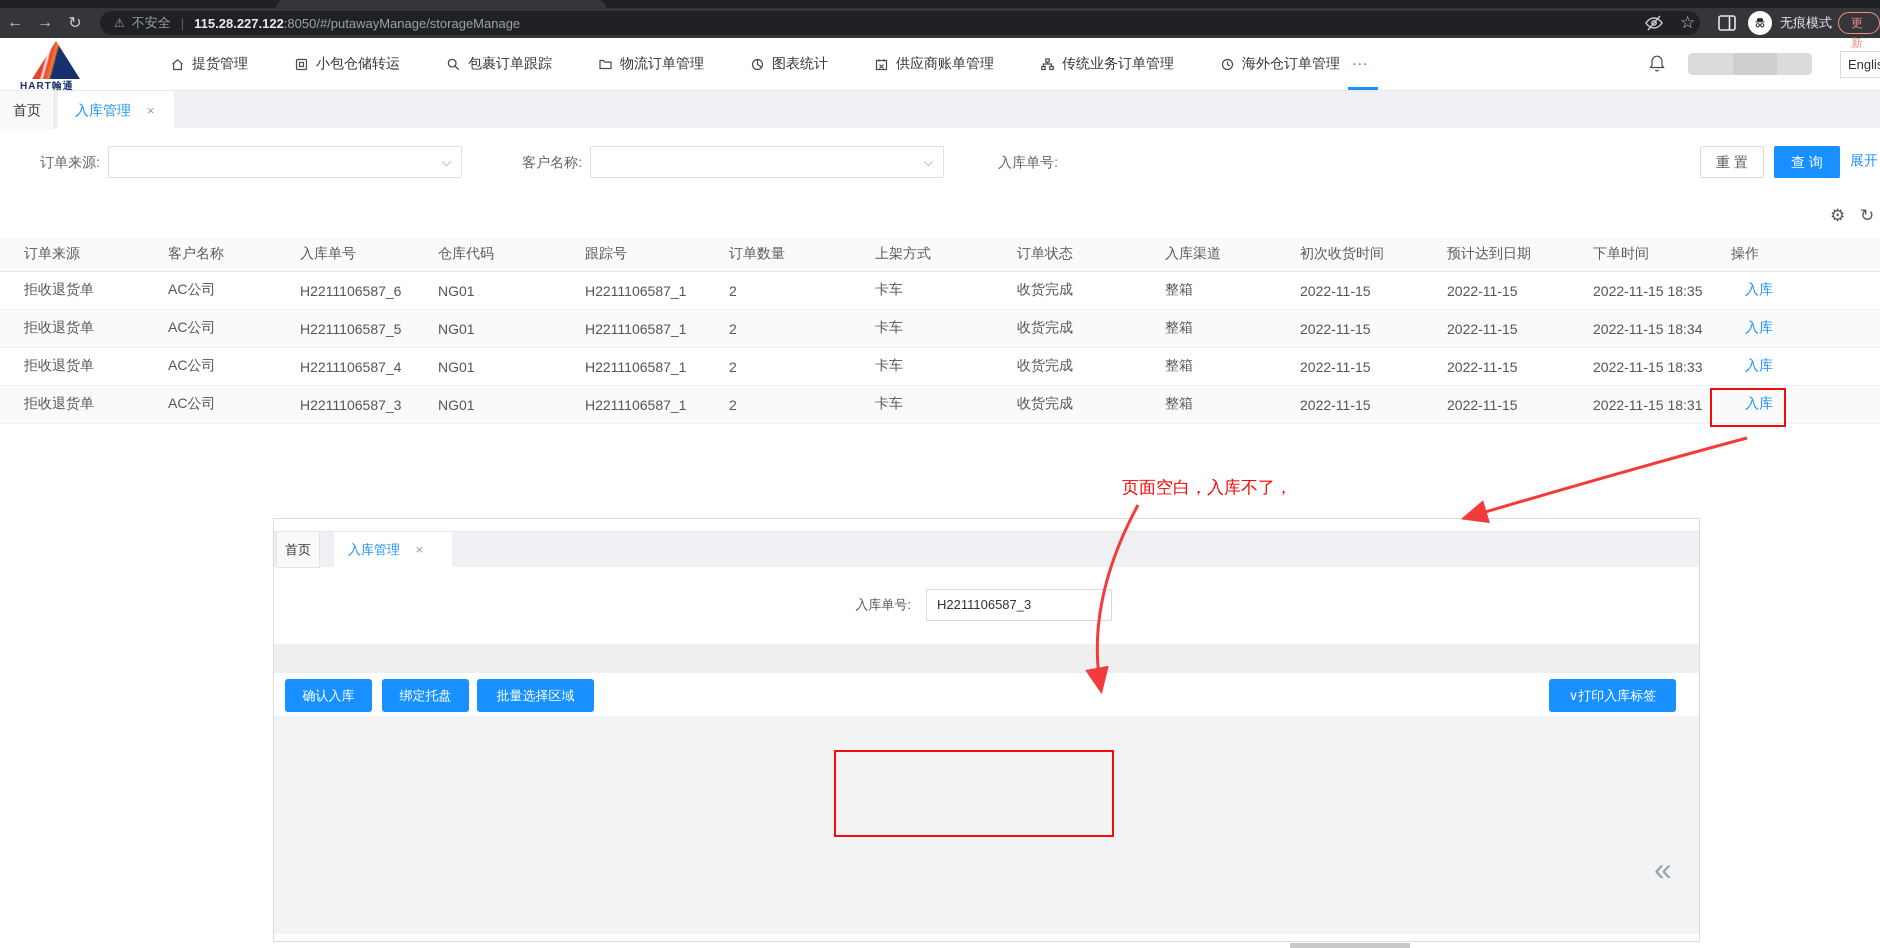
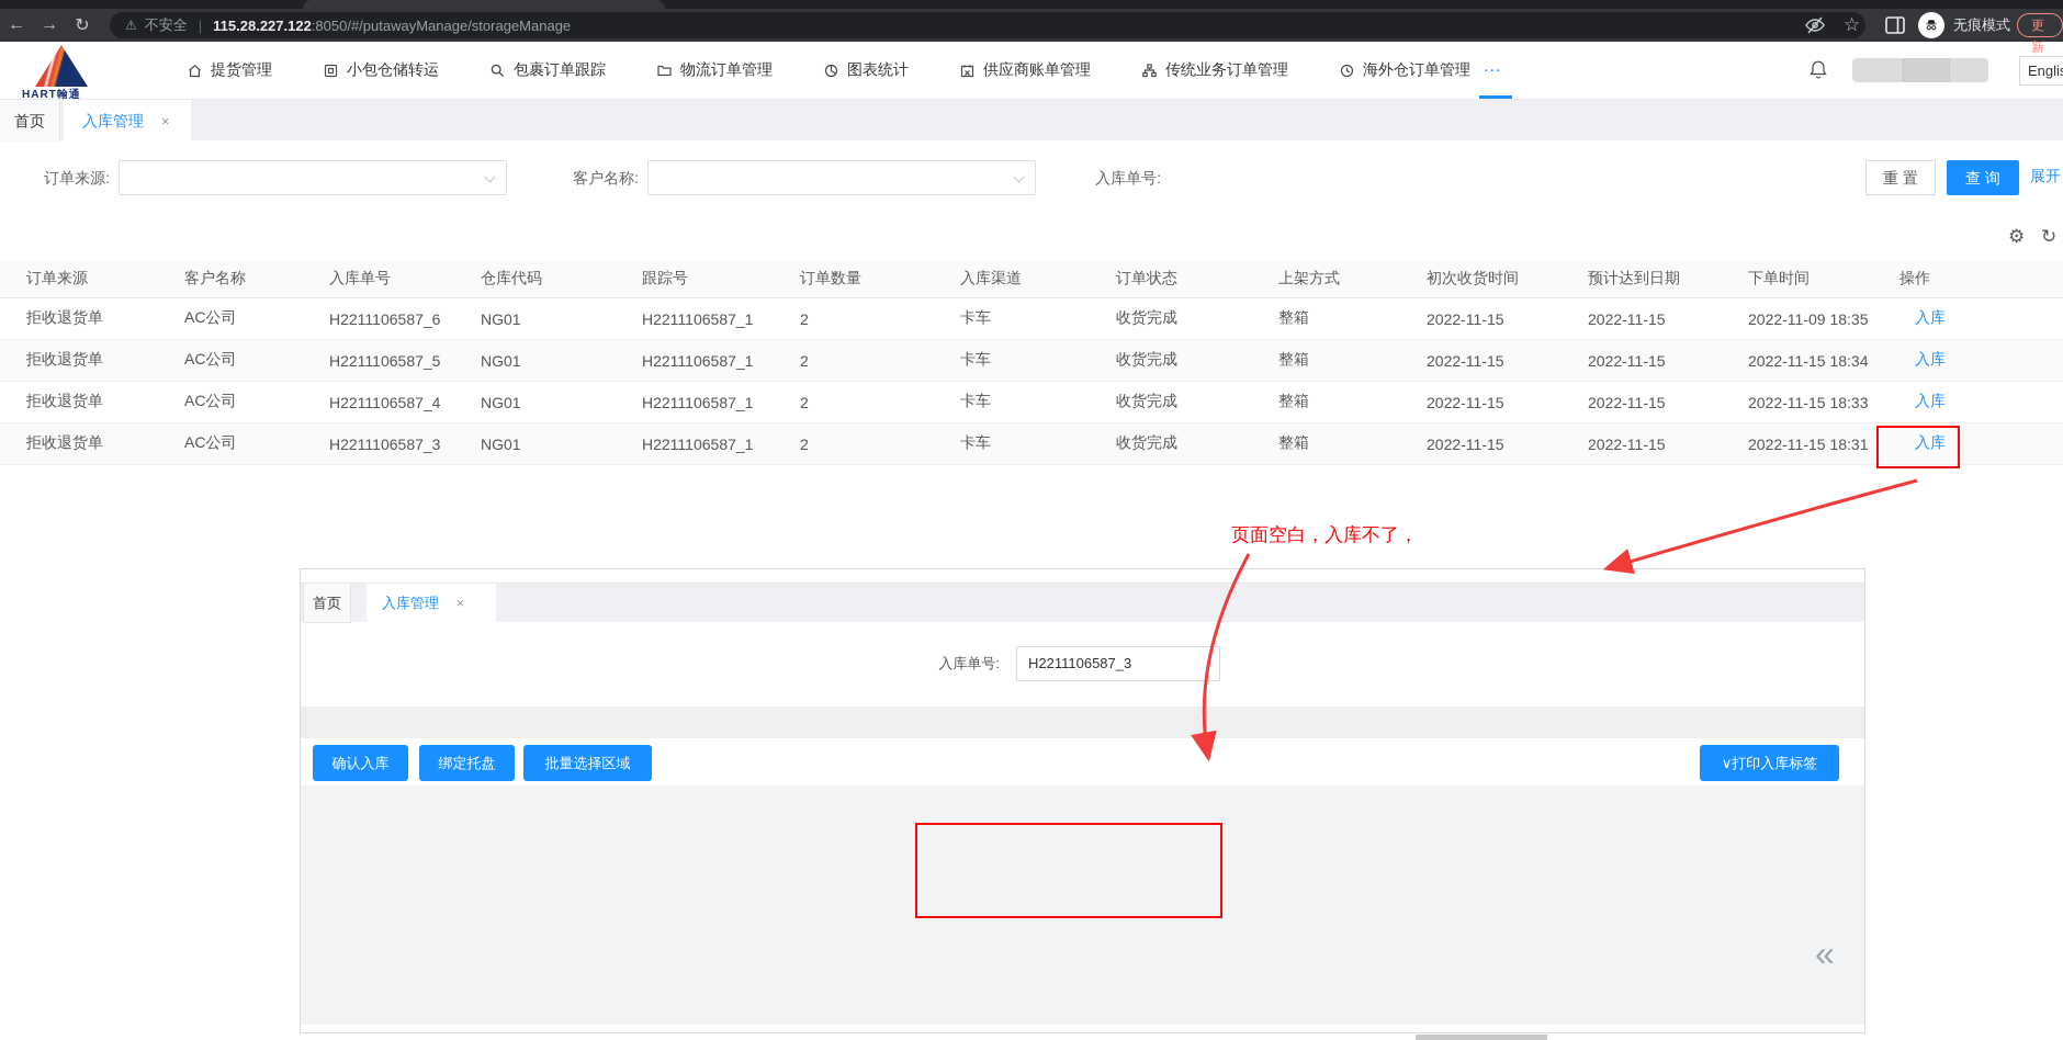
  ←
  →
  ↻
  ⚠
  不安全
  |
  115.28.227.122
  :8050/#/putawayManage/storageManage
  ☆
  无痕模式
  更新
  HART翰通
  提货管理
  小包仓储转运
  包裹订单跟踪
  物流订单管理
  图表统计
  供应商账单管理
  传统业务订单管理
  海外仓订单管理
  ...
  Engli
  首页
  入库管理 ×
  订单来源:
  客户名称:
  入库单号:
  重 置
  查 询
  展开
  ⚙
  ↻
  订单来源
  客户名称
  入库单号
  仓库代码
  跟踪号
  订单数量
- 上架方式
+ 入库渠道
  订单状态
- 入库渠道
+ 上架方式
  初次收货时间
  预计达到日期
  下单时间
  操作
  拒收退货单
  AC公司
  H2211106587_6
  NG01
  H2211106587_1
  2
  卡车
  收货完成
  整箱
  2022-11-15
  2022-11-15
- 2022-11-15 18:35
+ 2022-11-09 18:35
  入库
  拒收退货单
  AC公司
  H2211106587_5
  NG01
  H2211106587_1
  2
  卡车
  收货完成
  整箱
  2022-11-15
  2022-11-15
  2022-11-15 18:34
  入库
  拒收退货单
  AC公司
  H2211106587_4
  NG01
  H2211106587_1
  2
  卡车
  收货完成
  整箱
  2022-11-15
  2022-11-15
  2022-11-15 18:33
  入库
  拒收退货单
  AC公司
  H2211106587_3
  NG01
  H2211106587_1
  2
  卡车
  收货完成
  整箱
  2022-11-15
  2022-11-15
  2022-11-15 18:31
  入库
  页面空白，入库不了，
  首页
  入库管理 ×
  入库单号:
  H2211106587_3
  确认入库
  绑定托盘
  批量选择区域
  ∨打印入库标签
  «
